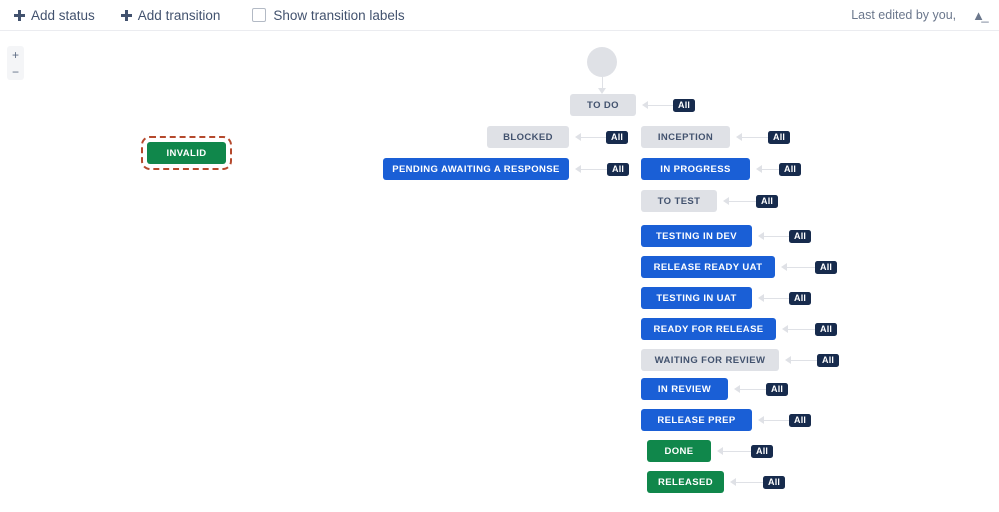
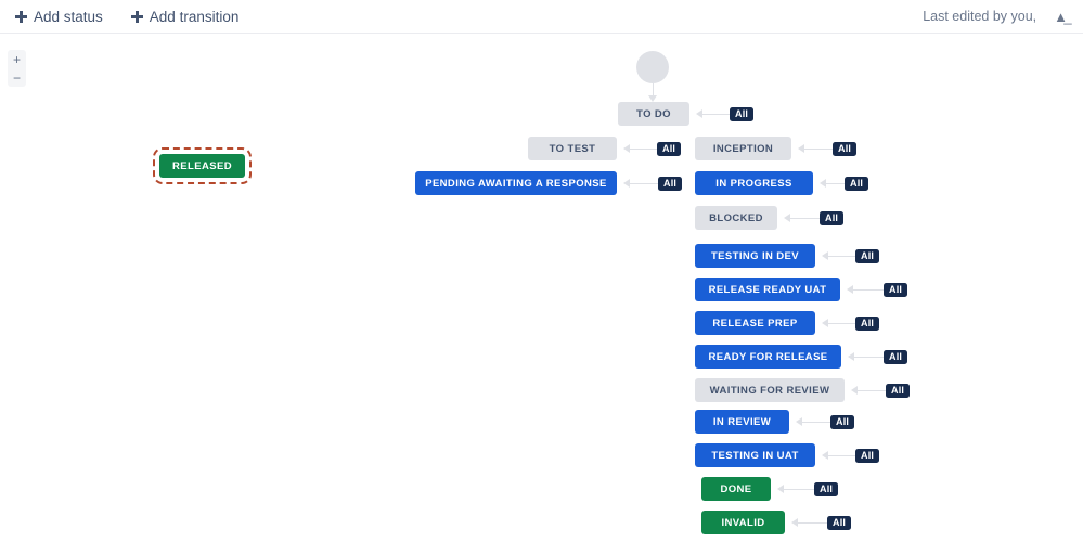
  Add status
  Add transition
- Show transition labels
  Last edited by you,
  ▲̲
  +
  −
  TO DO
  All
- BLOCKED
+ TO TEST
  All
  INCEPTION
  All
  PENDING AWAITING A RESPONSE
  All
  IN PROGRESS
  All
- TO TEST
+ BLOCKED
  All
  TESTING IN DEV
  All
  RELEASE READY UAT
  All
- TESTING IN UAT
+ RELEASE PREP
  All
  READY FOR RELEASE
  All
  WAITING FOR REVIEW
  All
  IN REVIEW
  All
- RELEASE PREP
+ TESTING IN UAT
  All
  DONE
  All
- RELEASED
+ INVALID
  All
- INVALID
+ RELEASED
